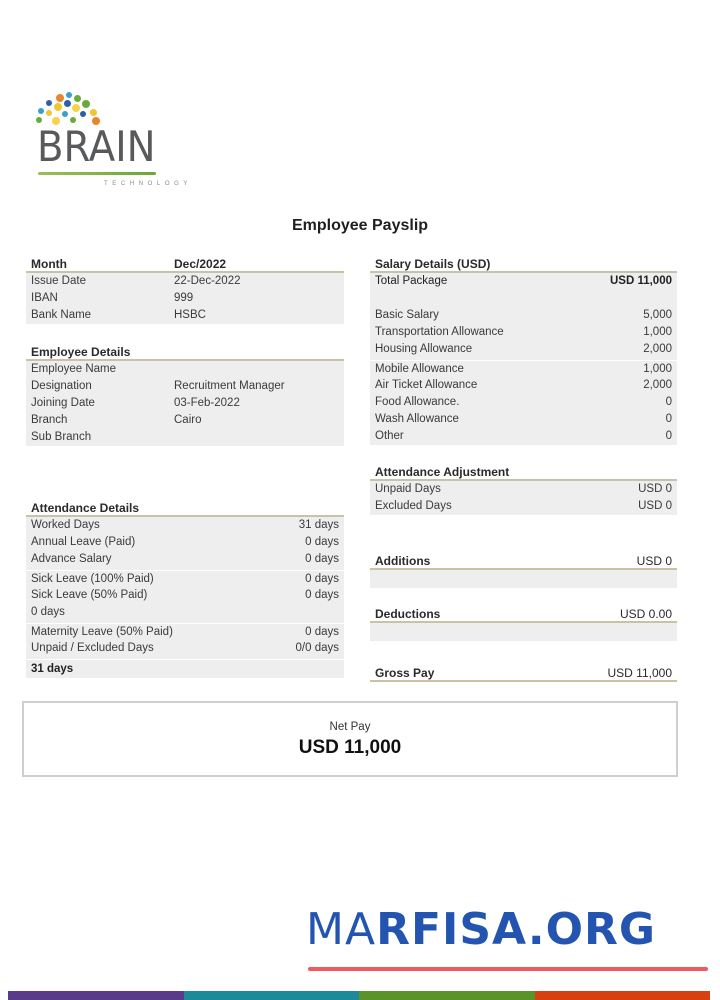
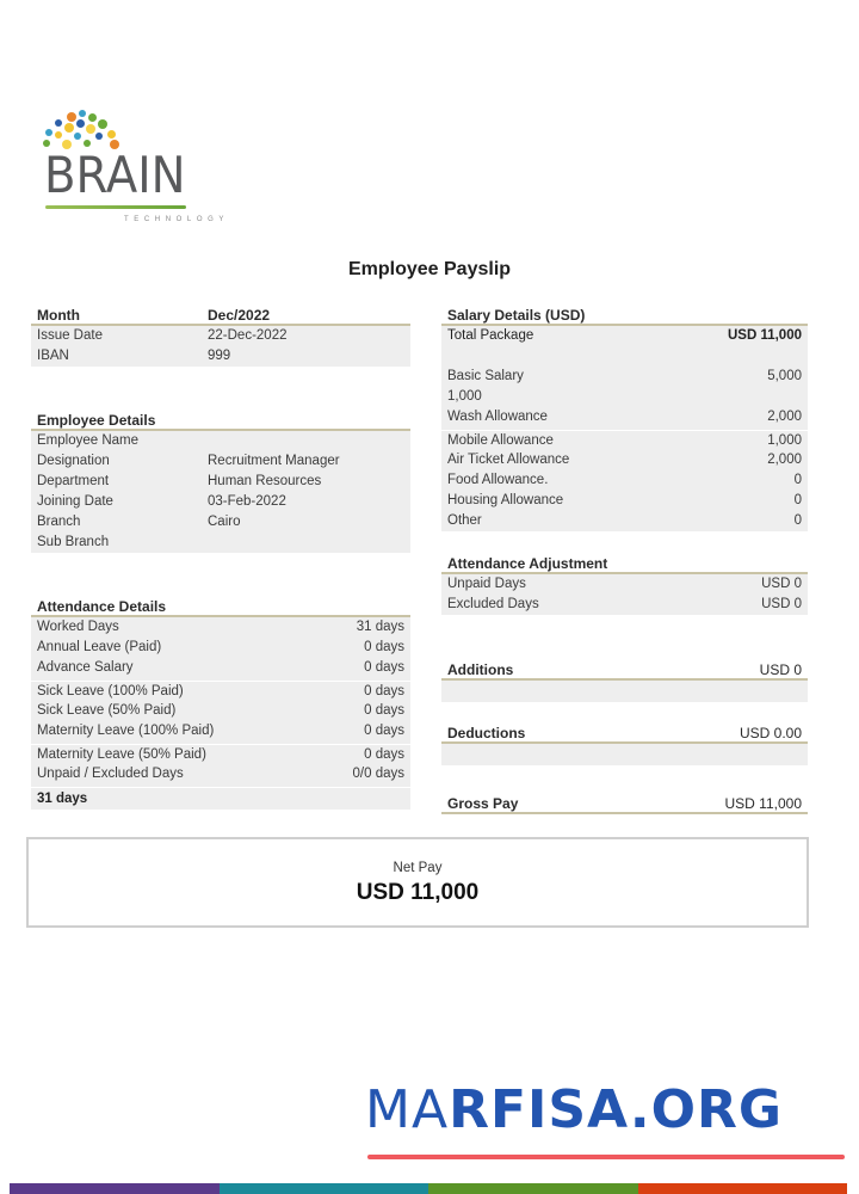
  BRAIN
  Employee Payslip
  Month
  Dec/2022
  Issue Date
  22-Dec-2022
  IBAN
  999
- Bank Name
- HSBC
  Employee Details
  Employee Name
  Designation
  Recruitment Manager
+ Department
+ Human Resources
  Joining Date
  03-Feb-2022
  Branch
  Cairo
  Sub Branch
  Attendance Details
  Worked Days
  31 days
  Annual Leave (Paid)
  0 days
  Advance Salary
  0 days
  Sick Leave (100% Paid)
  0 days
  Sick Leave (50% Paid)
  0 days
+ Maternity Leave (100% Paid)
  0 days
  Maternity Leave (50% Paid)
  0 days
  Unpaid / Excluded Days
  0/0 days
  31 days
  Salary Details (USD)
  Total Package
  USD 11,000
  Basic Salary
  5,000
- Transportation Allowance
  1,000
- Housing Allowance
+ Wash Allowance
  2,000
  Mobile Allowance
  1,000
  Air Ticket Allowance
  2,000
  Food Allowance.
  0
- Wash Allowance
+ Housing Allowance
  0
  Other
  0
  Attendance Adjustment
  Unpaid Days
  USD 0
  Excluded Days
  USD 0
  Additions
  USD 0
  Deductions
  USD 0.00
  Gross Pay
  USD 11,000
  Net Pay
  USD 11,000
  MARFISA.ORG
